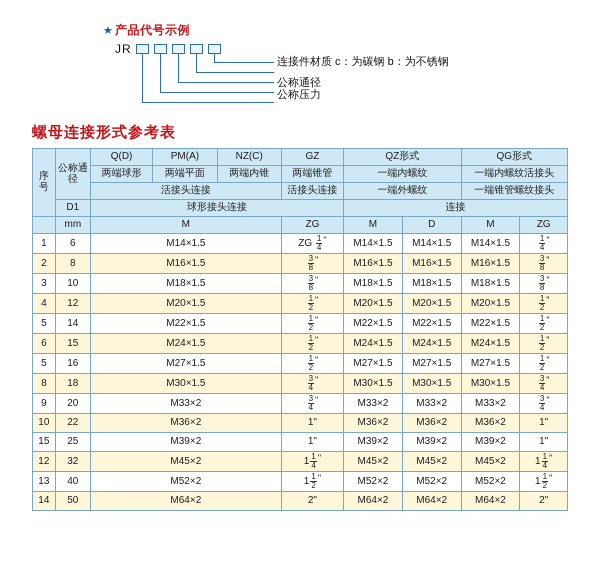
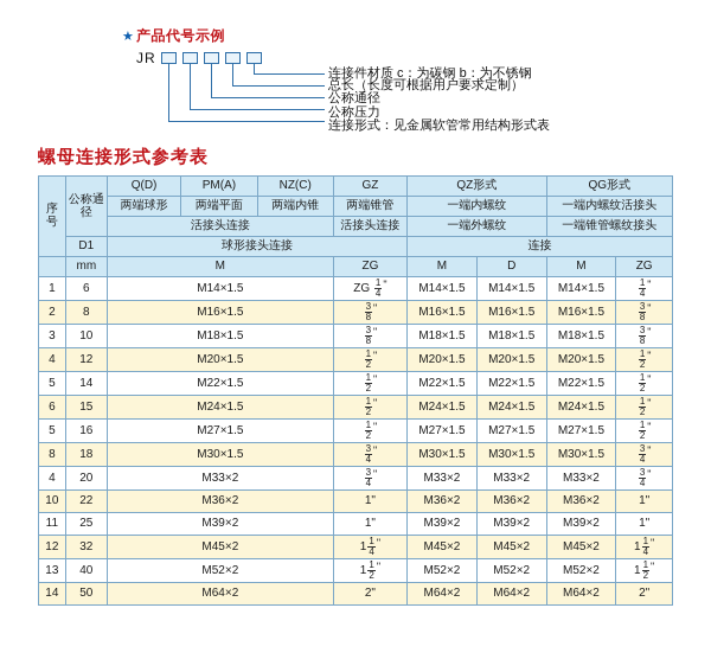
  ★
  产品代号示例
  JR
  连接件材质 c：为碳钢 b：为不锈钢
+ 总长（长度可根据用户要求定制）
  公称通径
  公称压力
+ 连接形式：见金属软管常用结构形式表
  螺母连接形式参考表
  序号	公称通径	Q(D)	PM(A)	NZ(C)	GZ	QZ形式	QG形式
  两端球形	两端平面	两端内锥	两端锥管	一端内螺纹	一端内螺纹活接头
  活接头连接	活接头连接	一端外螺纹	一端锥管螺纹接头
  D1	球形接头连接	连接
  	mm	M	ZG	M	D	M	ZG
  1	6	M14×1.5	ZG 14"	M14×1.5	M14×1.5	M14×1.5	14"
  2	8	M16×1.5	38"	M16×1.5	M16×1.5	M16×1.5	38"
  3	10	M18×1.5	38"	M18×1.5	M18×1.5	M18×1.5	38"
  4	12	M20×1.5	12"	M20×1.5	M20×1.5	M20×1.5	12"
  5	14	M22×1.5	12"	M22×1.5	M22×1.5	M22×1.5	12"
  6	15	M24×1.5	12"	M24×1.5	M24×1.5	M24×1.5	12"
  5	16	M27×1.5	12"	M27×1.5	M27×1.5	M27×1.5	12"
  8	18	M30×1.5	34"	M30×1.5	M30×1.5	M30×1.5	34"
- 9	20	M33×2	34"	M33×2	M33×2	M33×2	34"
+ 4	20	M33×2	34"	M33×2	M33×2	M33×2	34"
  10	22	M36×2	1"	M36×2	M36×2	M36×2	1"
- 15	25	M39×2	1"	M39×2	M39×2	M39×2	1"
+ 11	25	M39×2	1"	M39×2	M39×2	M39×2	1"
  12	32	M45×2	1 14"	M45×2	M45×2	M45×2	1 14"
  13	40	M52×2	1 12"	M52×2	M52×2	M52×2	1 12"
  14	50	M64×2	2"	M64×2	M64×2	M64×2	2"
